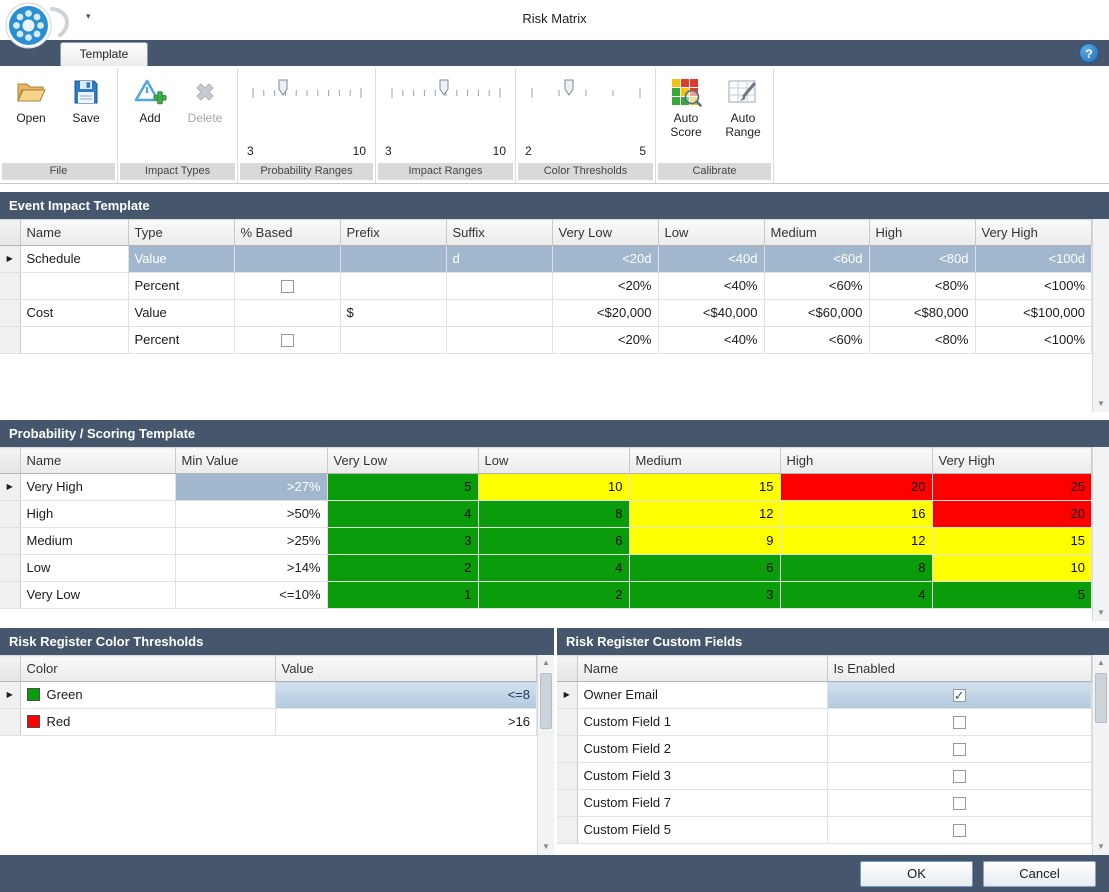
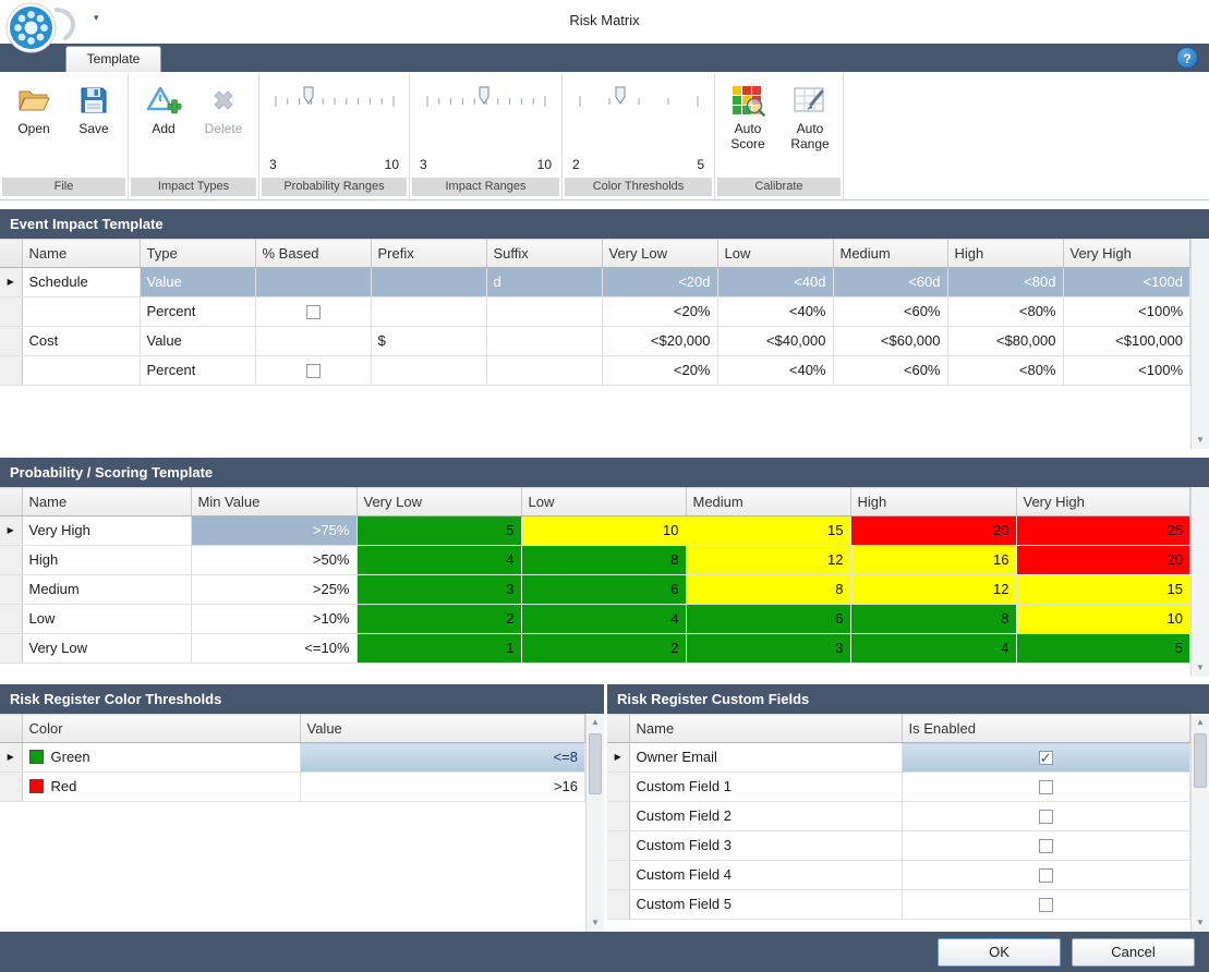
  Risk Matrix
  ▾
  Template
  ?
  Open
  Save
  File
  Add
  Delete
  Impact Types
  3
  10
  Probability Ranges
  3
  10
  Impact Ranges
  2
  5
  Color Thresholds
  Auto Score
  Auto Range
  Calibrate
  Event Impact Template
  	Name	Type	% Based	Prefix	Suffix	Very Low	Low	Medium	High	Very High
  ▶	Schedule	Value			d	<20d	<40d	<60d	<80d	<100d
  		Percent				<20%	<40%	<60%	<80%	<100%
  	Cost	Value		$		<$20,000	<$40,000	<$60,000	<$80,000	<$100,000
  		Percent				<20%	<40%	<60%	<80%	<100%
  ▼
  Probability / Scoring Template
  	Name	Min Value	Very Low	Low	Medium	High	Very High
- ▶	Very High	>27%	5	10	15	20	25
+ ▶	Very High	>75%	5	10	15	20	25
  	High	>50%	4	8	12	16	20
- 	Medium	>25%	3	6	9	12	15
+ 	Medium	>25%	3	6	8	12	15
- 	Low	>14%	2	4	6	8	10
+ 	Low	>10%	2	4	6	8	10
  	Very Low	<=10%	1	2	3	4	5
  ▼
  Risk Register Color Thresholds
  	Color	Value
  ▶	Green	<=8
  	Red	>16
  ▲
  ▼
  Risk Register Custom Fields
  	Name	Is Enabled
  ▶	Owner Email
  	Custom Field 1
  	Custom Field 2
  	Custom Field 3
- 	Custom Field 7
+ 	Custom Field 4
  	Custom Field 5
  ▲
  ▼
  OK
  Cancel
